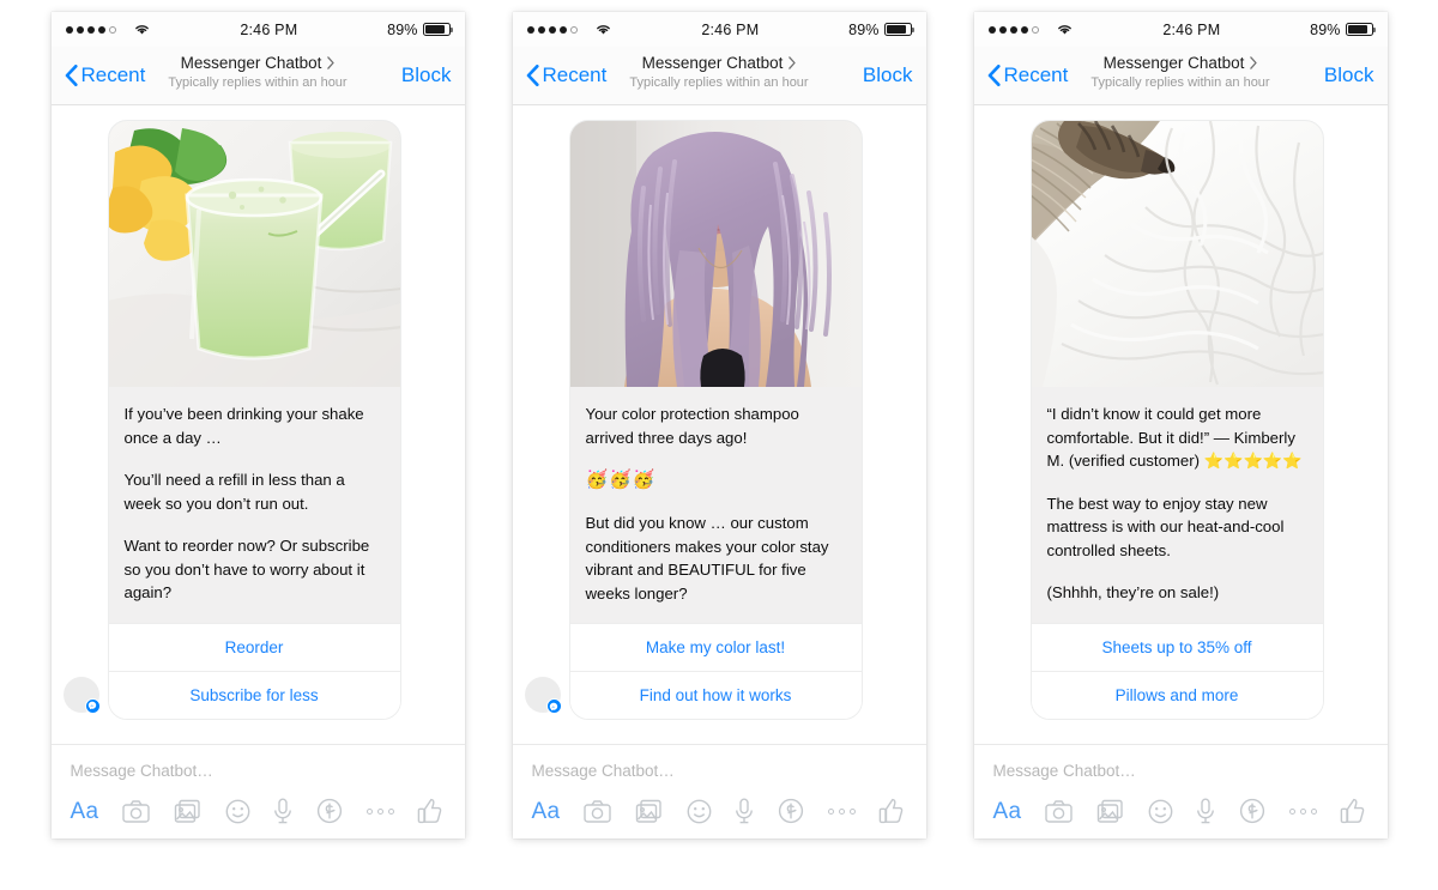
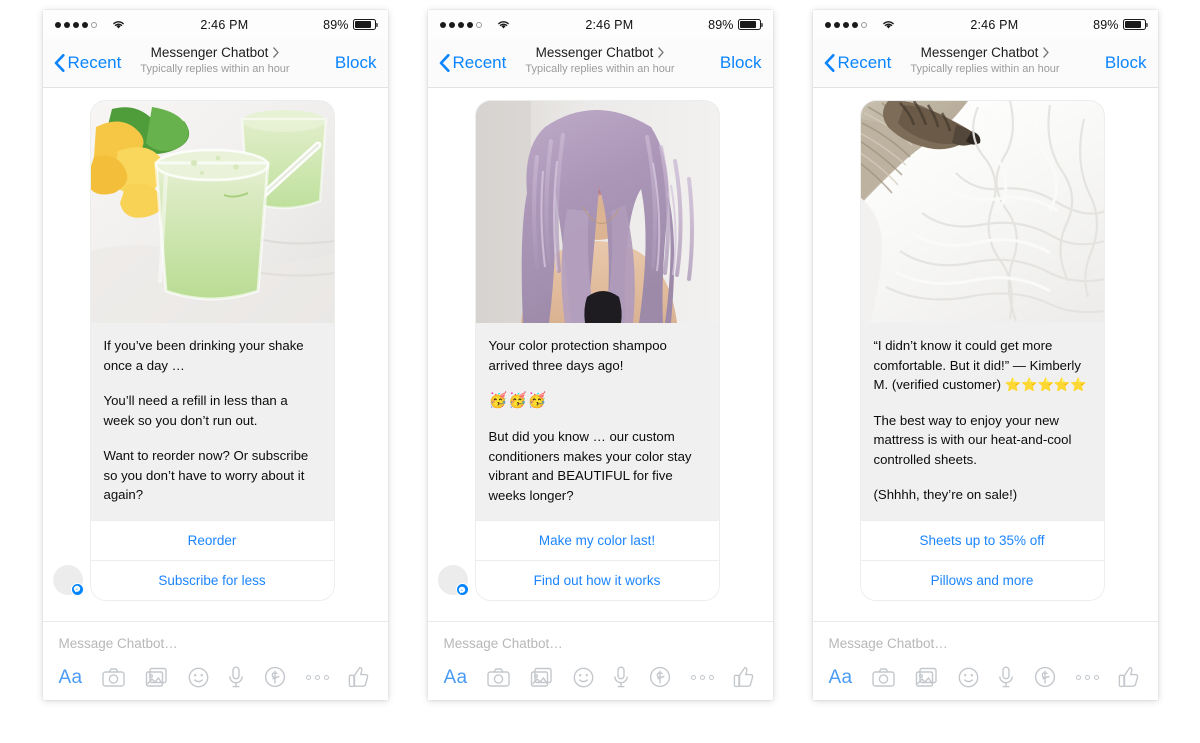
  2:46 PM
  89%
  Recent
  Messenger Chatbot
  Typically replies within an hour
  Block
  If you’ve been drinking your shake once a day …
  You’ll need a refill in less than a week so you don’t run out.
  Want to reorder now? Or subscribe so you don’t have to worry about it again?
  Reorder
  Subscribe for less
  Message Chatbot…
  Aa
  2:46 PM
  89%
  Recent
  Messenger Chatbot
  Typically replies within an hour
  Block
  Your color protection shampoo arrived three days ago!
  🥳🥳🥳
  But did you know … our custom conditioners makes your color stay vibrant and BEAUTIFUL for five weeks longer?
  Make my color last!
  Find out how it works
  Message Chatbot…
  Aa
  2:46 PM
  89%
  Recent
  Messenger Chatbot
  Typically replies within an hour
  Block
  “I didn’t know it could get more comfortable. But it did!” — Kimberly M. (verified customer) ⭐⭐⭐⭐⭐
- The best way to enjoy stay new mattress is with our heat-and-cool controlled sheets.
+ The best way to enjoy your new mattress is with our heat-and-cool controlled sheets.
  (Shhhh, they’re on sale!)
  Sheets up to 35% off
  Pillows and more
  Message Chatbot…
  Aa
